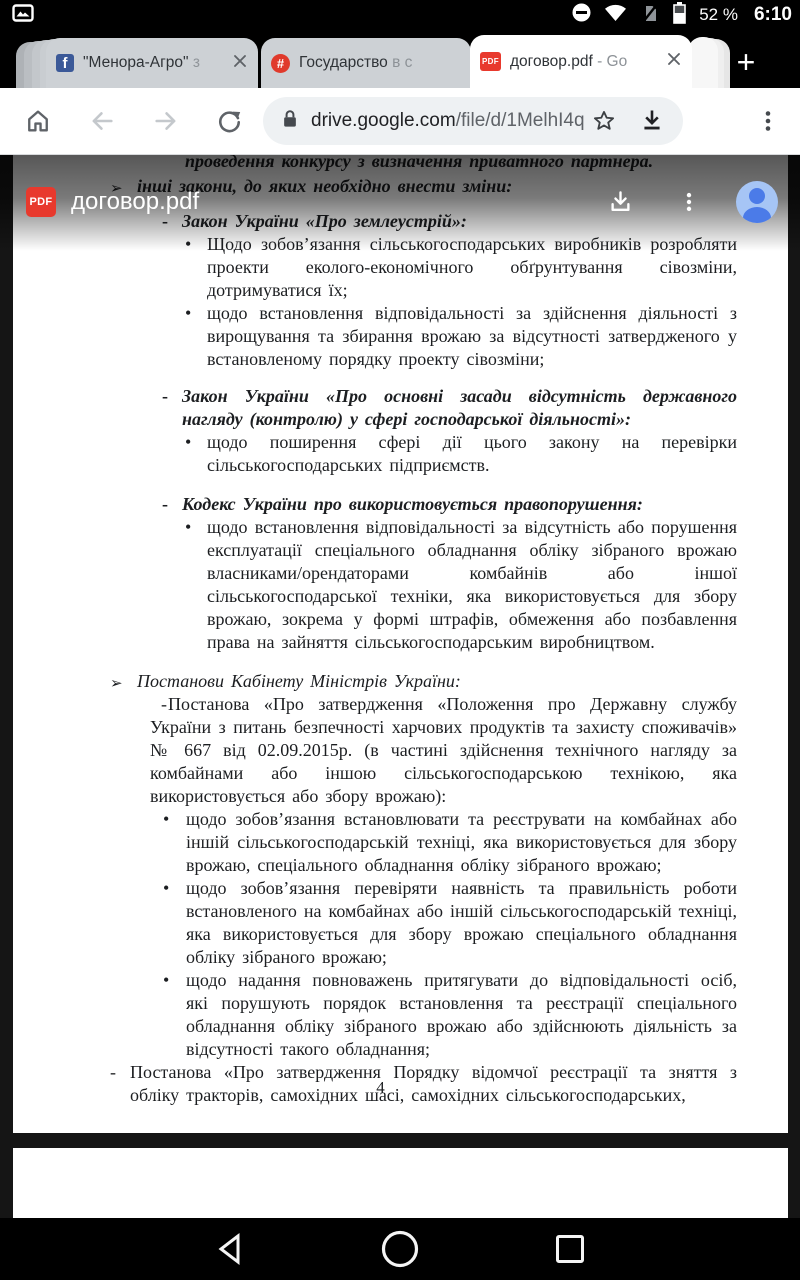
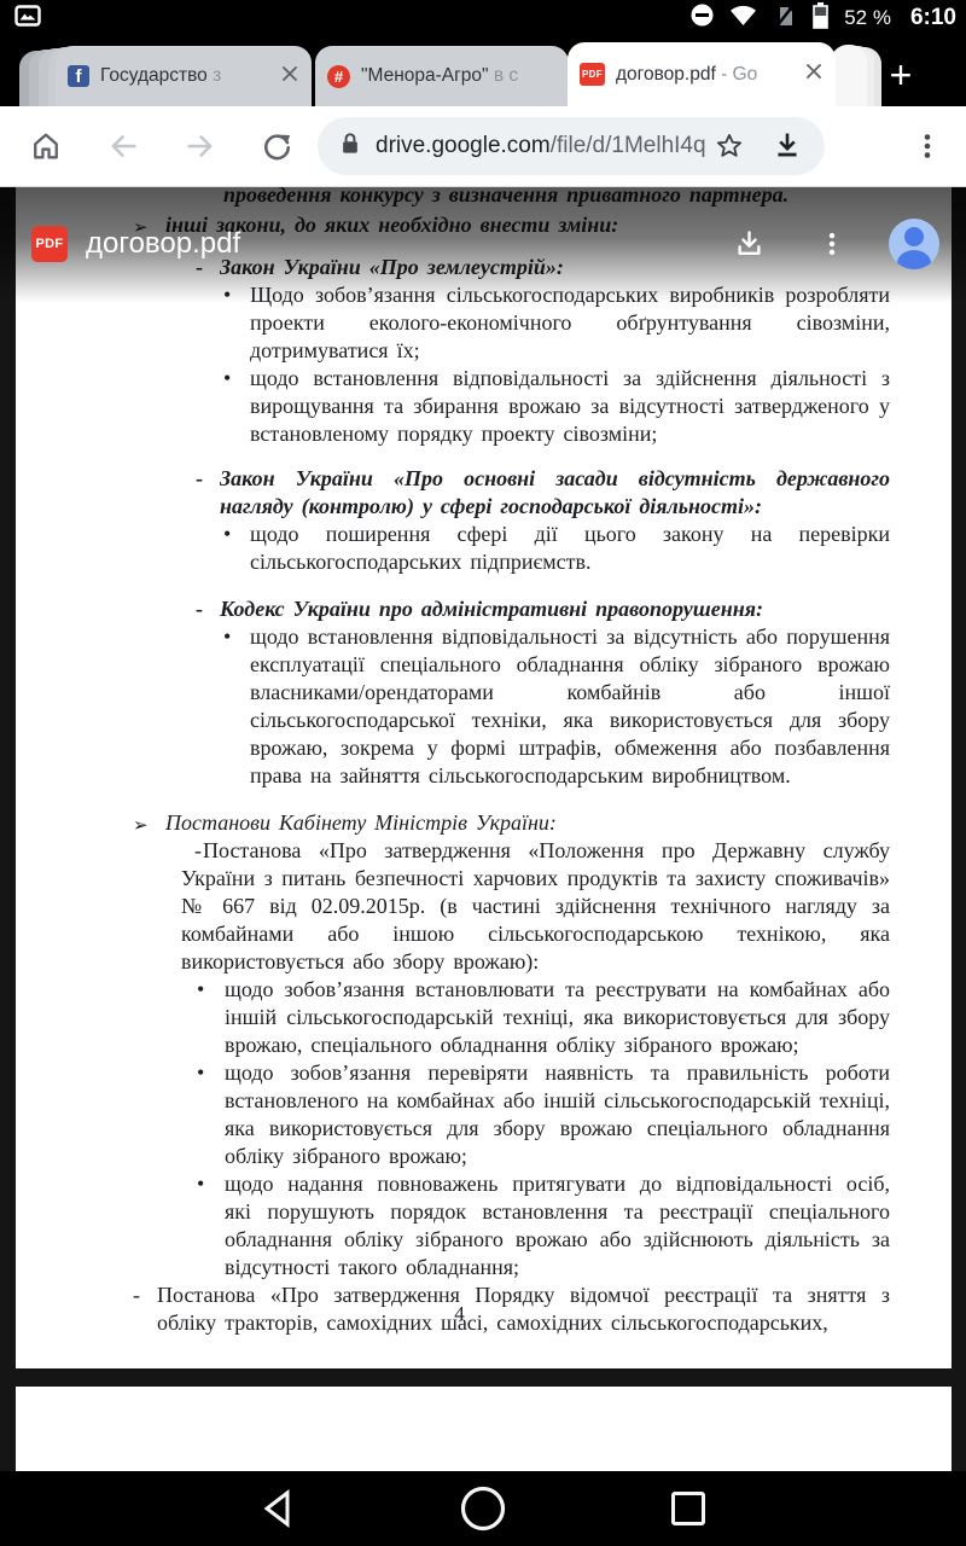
  52 %
  6:10
  f
- "Менора-Агро"
+ Государство з
  #
- Государство в с
+ "Менора-Агро" в с
  PDF
  договор.pdf - Go
  +
  drive.google.com/file/d/1MelhI4q
  •
  щодо встановлення відповідальності за здійснення діяльності з вирощування та збирання врожаю за відсутності затвердженого у встановленому порядку проекту сівозміни;
  -
  Закон України «Про основні засади відсутність державного нагляду (контролю) у сфері господарської діяльності»:
  •
  щодо поширення сфері дії цього закону на перевірки сільськогосподарських підприємств.
  -
- Кодекс України про використовується правопорушення:
+ Кодекс України про адміністративні правопорушення:
  •
  щодо встановлення відповідальності за відсутність або порушення експлуатації спеціального обладнання обліку зібраного врожаю власниками/орендаторами комбайнів або іншої сільськогосподарської техніки, яка використовується для збору врожаю, зокрема у формі штрафів, обмеження або позбавлення права на зайняття сільськогосподарським виробництвом.
  ➢
  Постанови Кабінету Міністрів України:
  -
  Постанова «Про затвердження «Положення про Державну службу України з питань безпечності харчових продуктів та захисту споживачів» № 667 від 02.09.2015р. (в частині здійснення технічного нагляду за комбайнами або іншою сільськогосподарською технікою, яка використовується або збору врожаю):
  •
  щодо зобов’язання встановлювати та реєструвати на комбайнах або іншій сільськогосподарській техніці, яка використовується для збору врожаю, спеціального обладнання обліку зібраного врожаю;
  •
  щодо зобов’язання перевіряти наявність та правильність роботи встановленого на комбайнах або іншій сільськогосподарській техніці, яка використовується для збору врожаю спеціального обладнання обліку зібраного врожаю;
  •
  щодо надання повноважень притягувати до відповідальності осіб, які порушують порядок встановлення та реєстрації спеціального обладнання обліку зібраного врожаю або здійснюють діяльність за відсутності такого обладнання;
  -
  Постанова «Про затвердження Порядку відомчої реєстрації та зняття з обліку тракторів, самохідних шасі, самохідних сільськогосподарських,
  4
  PDF
  договор.pdf
